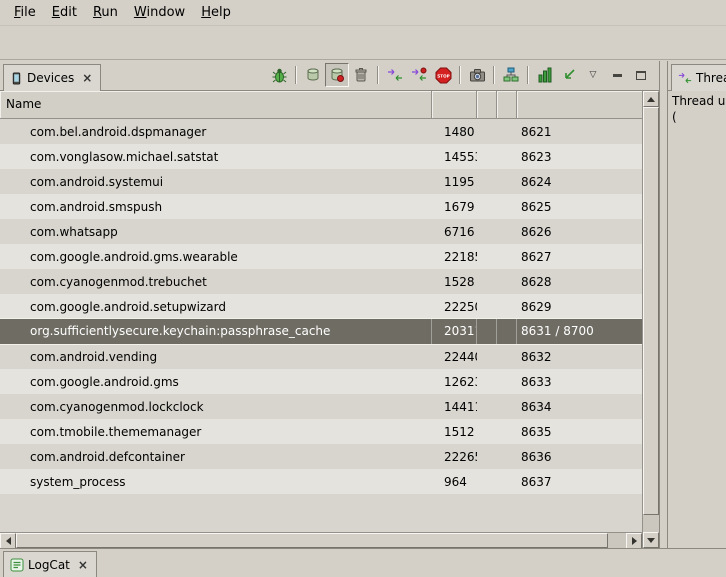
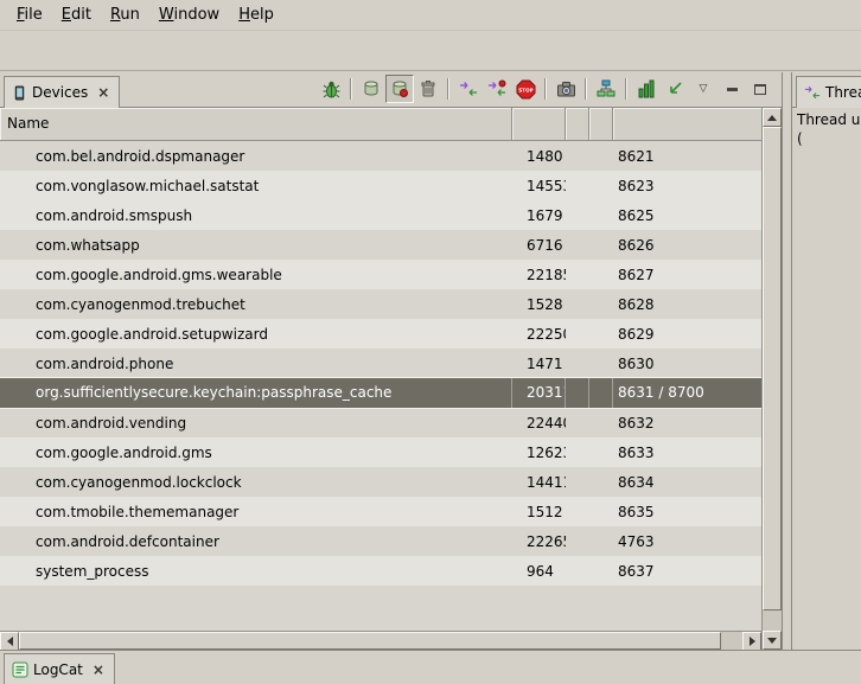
  File
  Edit
  Run
  Window
  Help
  Devices
  ×
  ▽
  Name
  com.bel.android.dspmanager
  1480
  8621
  com.vonglasow.michael.satstat
  1455
  8623
- com.android.systemui
- 1195
- 8624
  com.android.smspush
  1679
  8625
  com.whatsapp
  6716
  8626
  com.google.android.gms.wearable
  2218
  8627
  com.cyanogenmod.trebuchet
  1528
  8628
  com.google.android.setupwizard
  2225
  8629
+ com.android.phone
+ 1471
+ 8630
  org.sufficientlysecure.keychain:passphrase_cache
  2031
  8631 / 8700
  com.android.vending
  2244
  8632
  com.google.android.gms
  1262
  8633
  com.cyanogenmod.lockclock
  1441
  8634
  com.tmobile.thememanager
  1512
  8635
  com.android.defcontainer
  2226
- 8636
+ 4763
  system_process
  964
  8637
  Thre
  Thread u
  (
  LogCat
  ×
